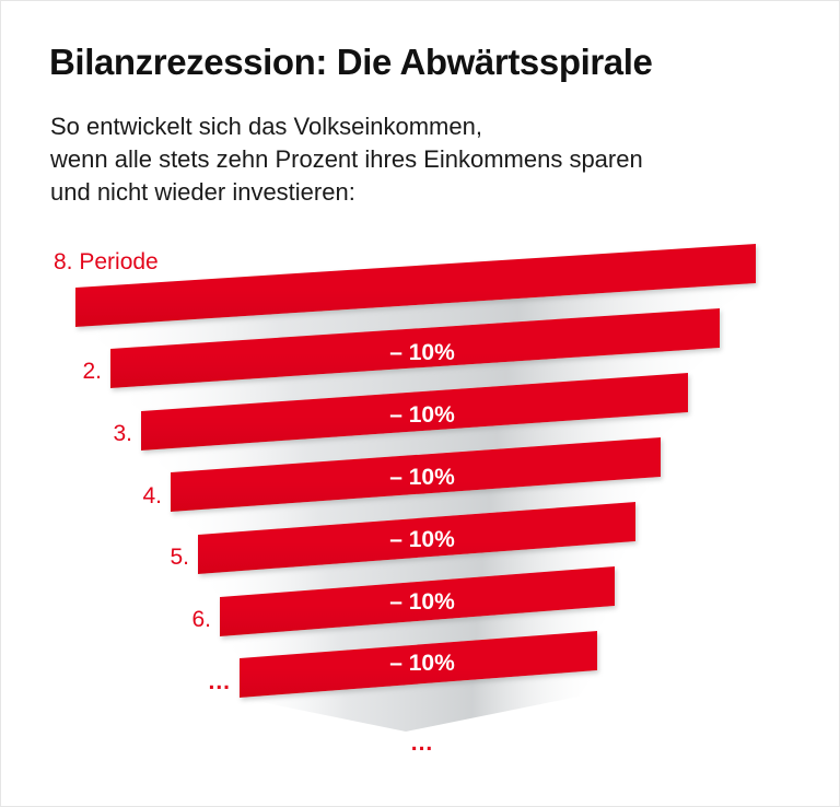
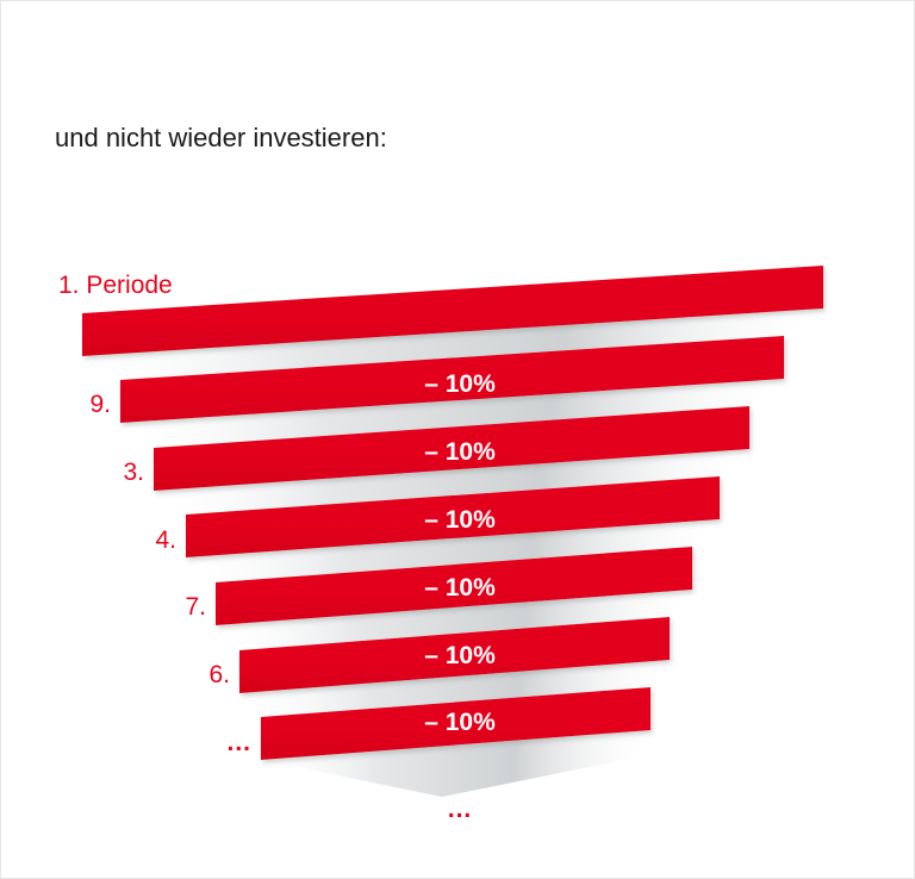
- Bilanzrezession: Die Abwärtsspirale
- So entwickelt sich das Volkseinkommen,
- wenn alle stets zehn Prozent ihres Einkommens sparen
  und nicht wieder investieren:
- 8. Periode
+ 1. Periode
- 2.
+ 9.
  3.
  4.
- 5.
+ 7.
  6.
  ...
  – 10%
  – 10%
  – 10%
  – 10%
  – 10%
  – 10%
  ...
